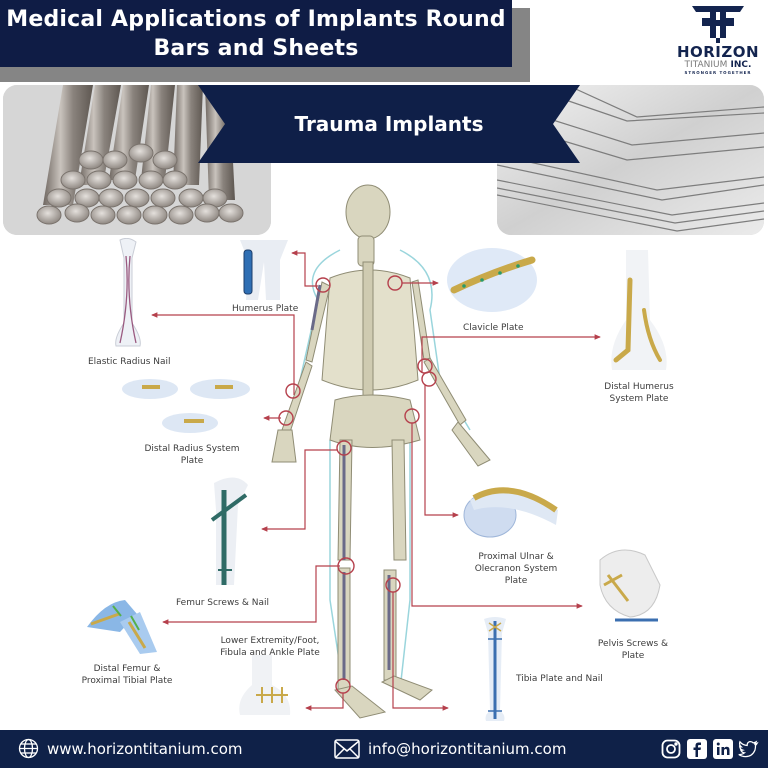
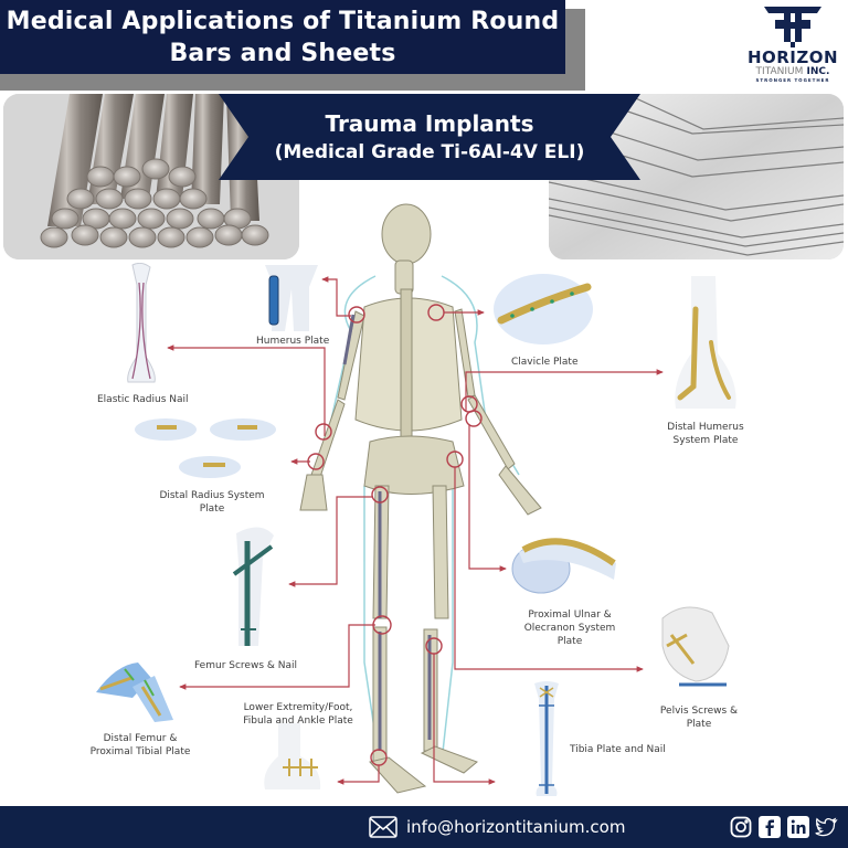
- Medical Applications of Implants Round
+ Medical Applications of Titanium Round
  Bars and Sheets
  HORIZON
  TITANIUM INC.
  Trauma Implants
+ (Medical Grade Ti-6Al-4V ELI)
  Humerus Plate
  Elastic Radius Nail
  Clavicle Plate
  Distal Humerus
  System Plate
  Distal Radius System
  Plate
  Proximal Ulnar &
  Olecranon System
  Plate
  Femur Screws & Nail
  Pelvis Screws &
  Plate
  Distal Femur &
  Proximal Tibial Plate
  Lower Extremity/Foot,
  Fibula and Ankle Plate
  Tibia Plate and Nail
- www.horizontitanium.com
  info@horizontitanium.com
